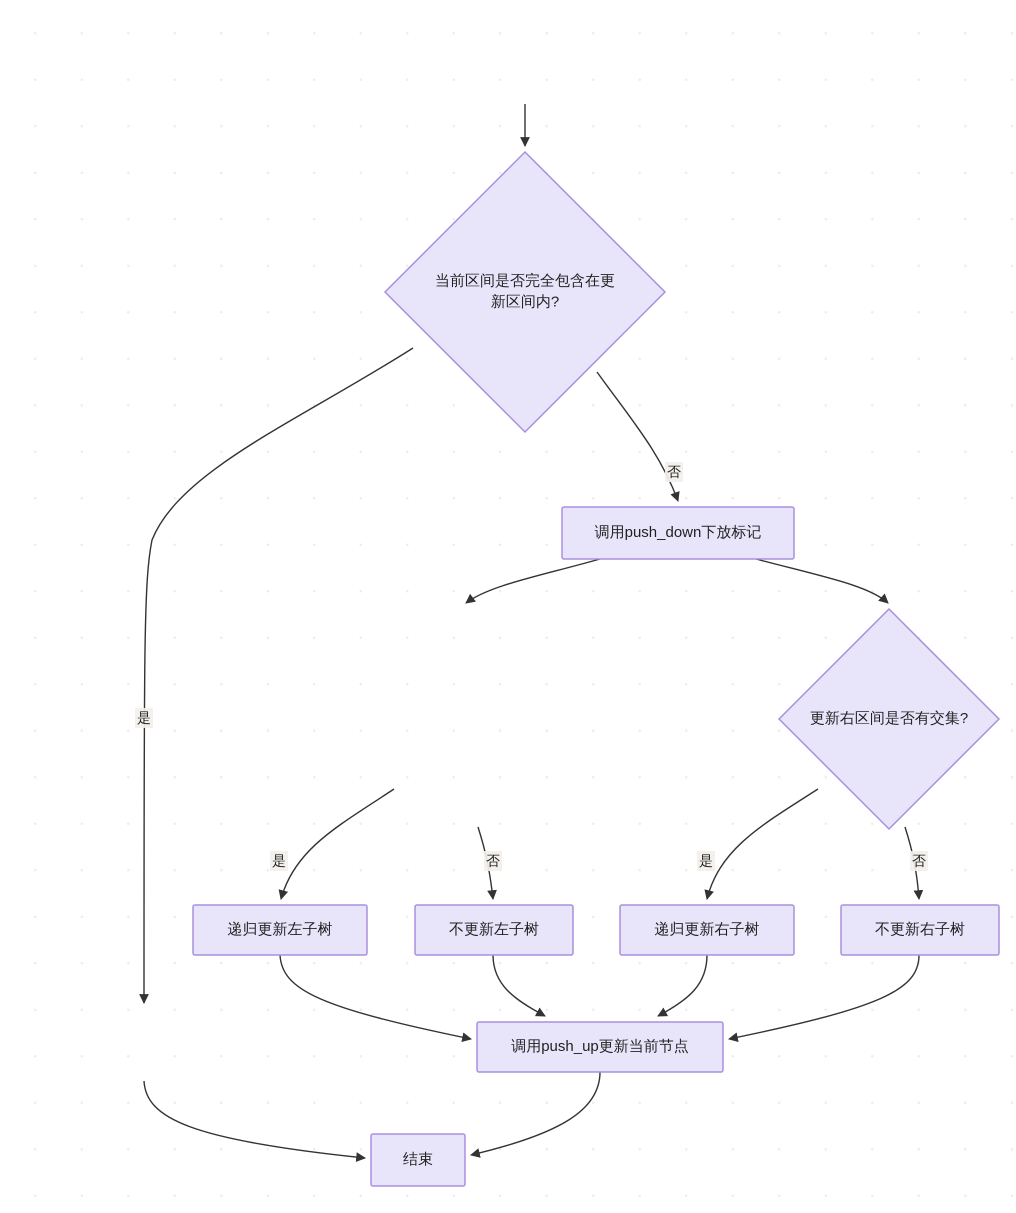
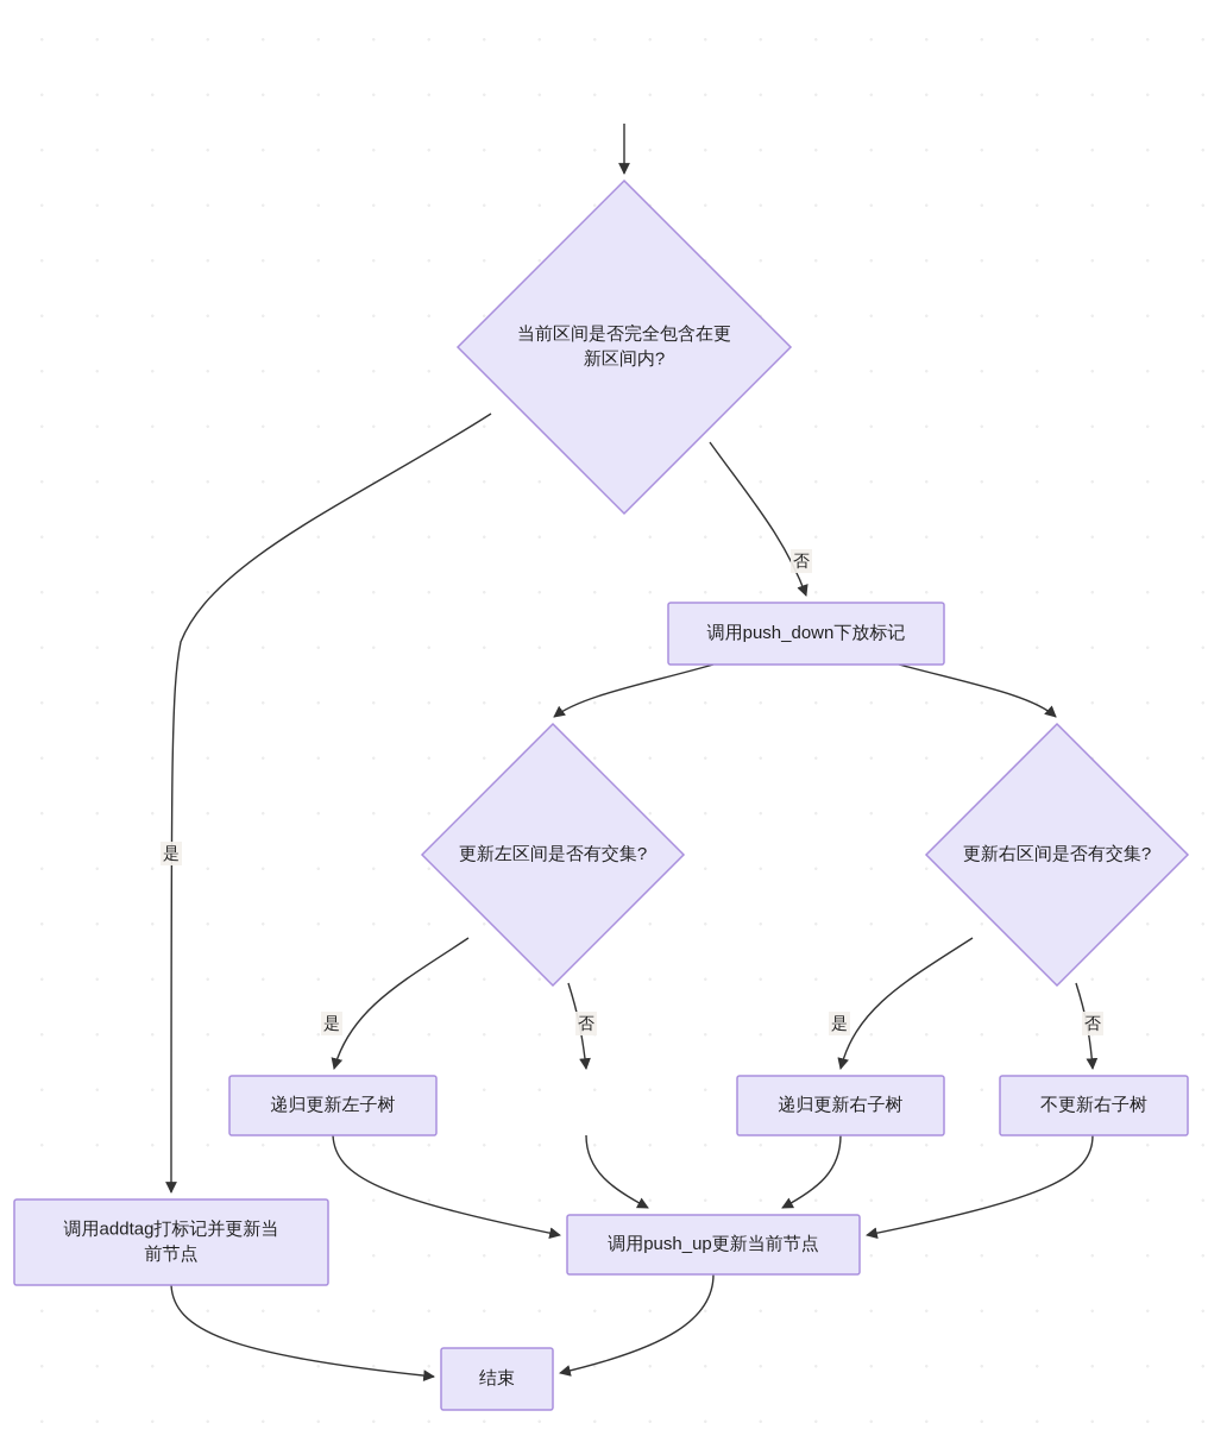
  当前区间是否完全包含在更新区间内?
+ 调用addtag打标记并更新当前节点
  调用push_down下放标记
+ 更新左区间是否有交集?
  更新右区间是否有交集?
  递归更新左子树
- 不更新左子树
  递归更新右子树
  不更新右子树
  调用push_up更新当前节点
  结束
  是
  否
  是
  否
  是
  否
